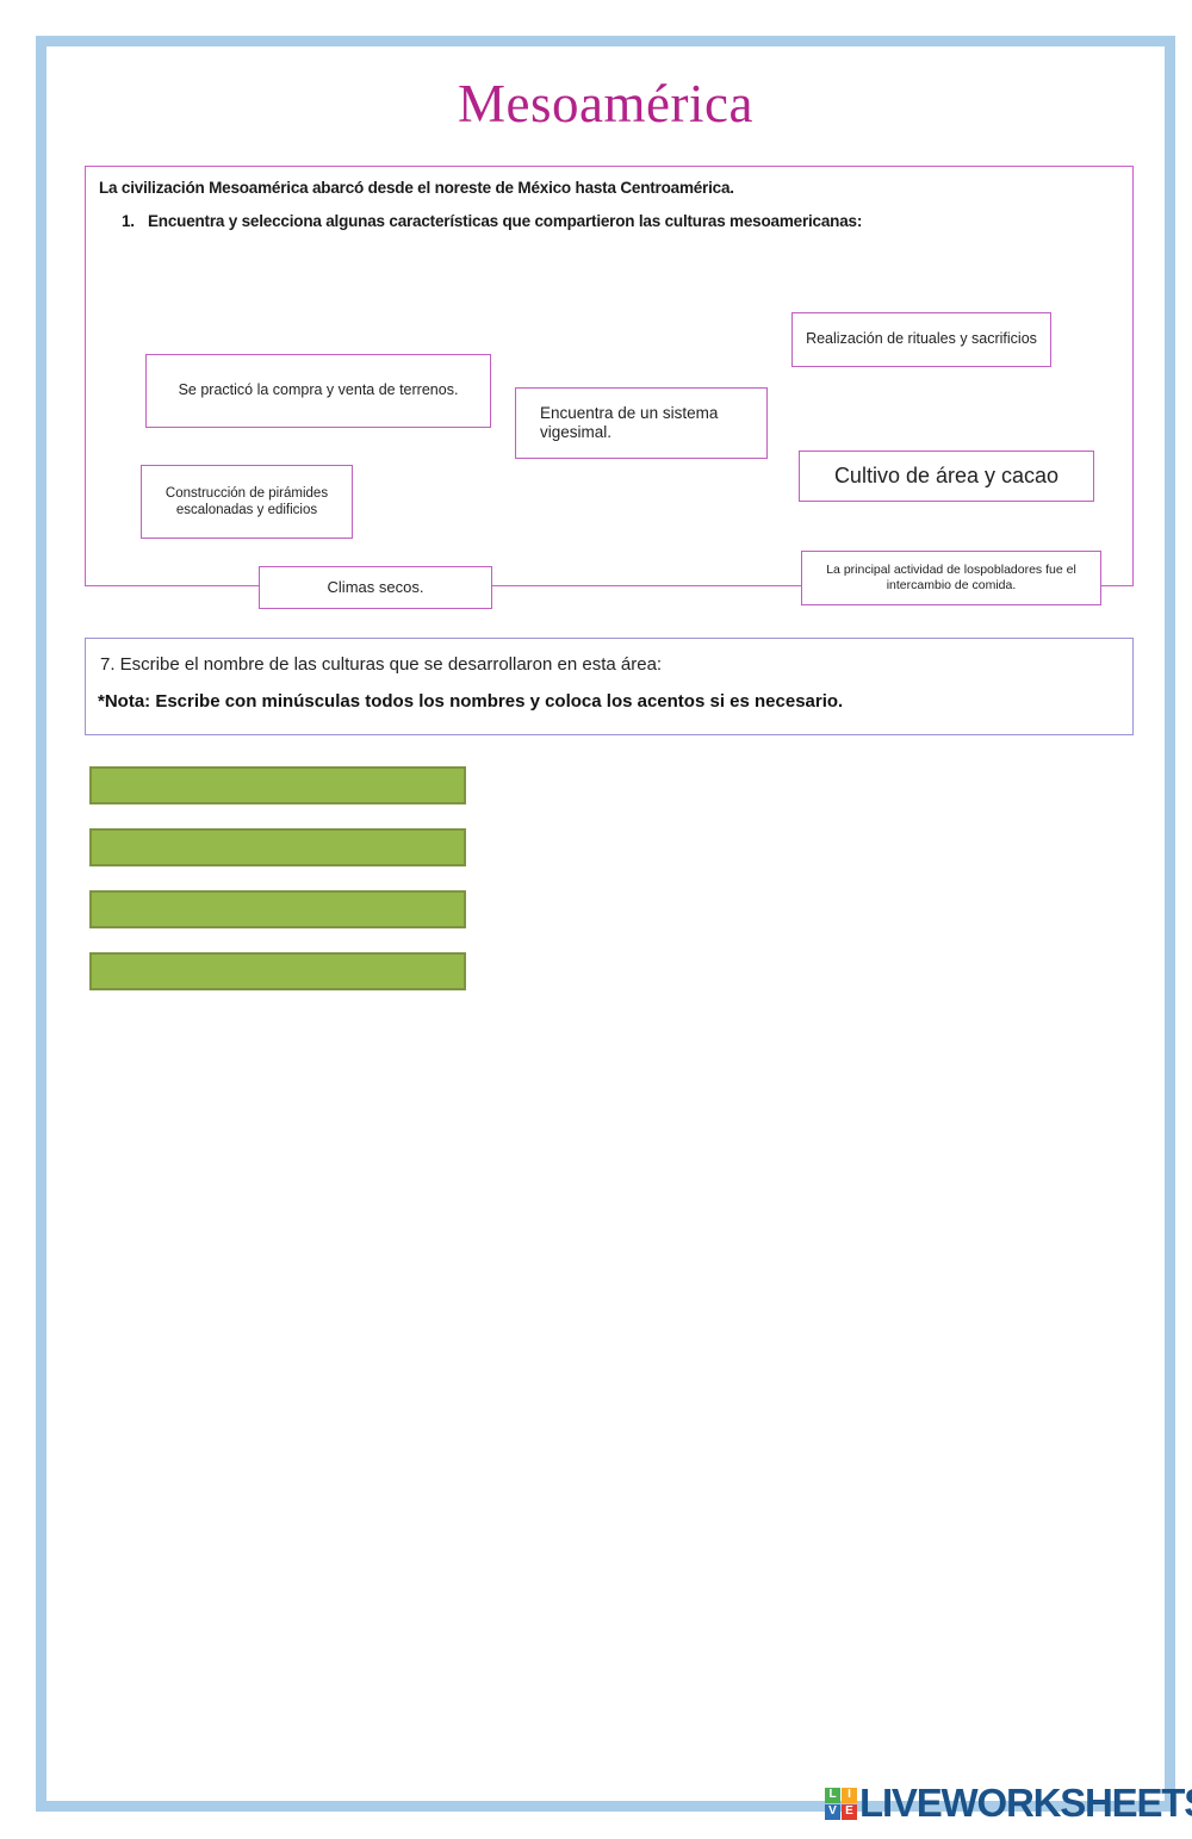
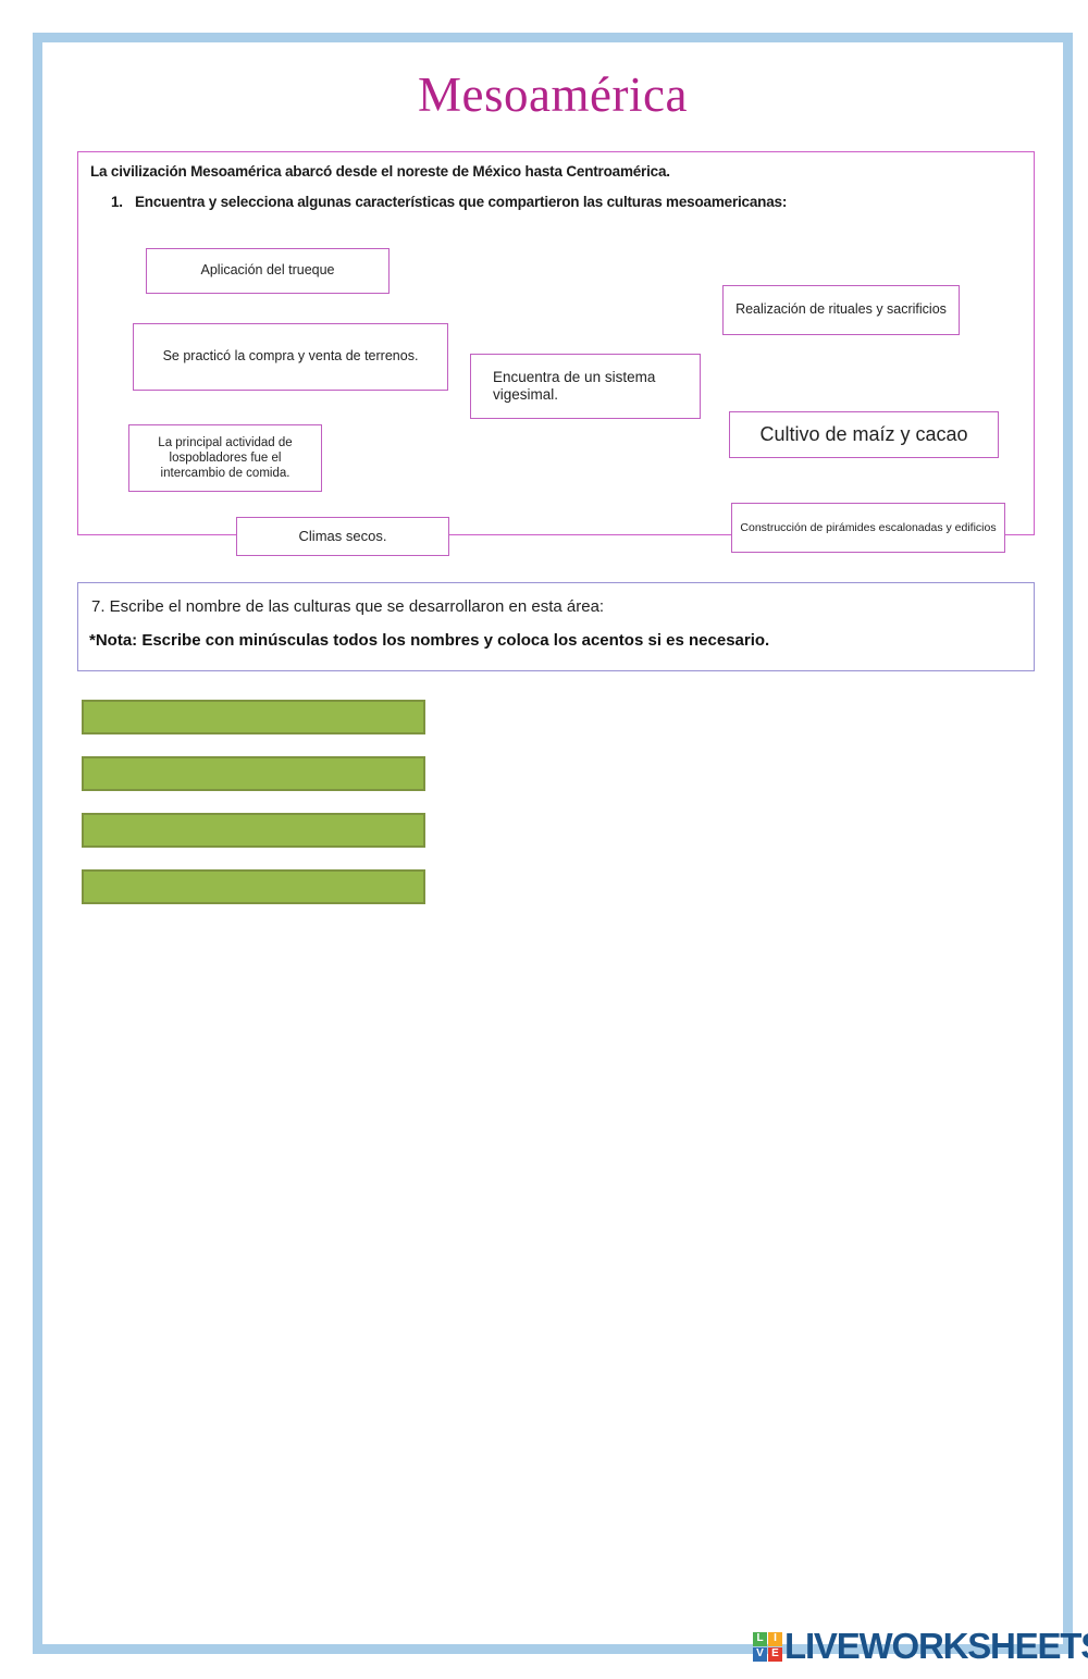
  Mesoamérica
  La civilización Mesoamérica abarcó desde el noreste de México hasta Centroamérica.
  1. Encuentra y selecciona algunas características que compartieron las culturas mesoamericanas:
+ Aplicación del trueque
  Se practicó la compra y venta de terrenos.
- Construcción de pirámides escalonadas y edificios
+ La principal actividad de lospobladores fue el intercambio de comida.
  Climas secos.
  Encuentra de un sistema vigesimal.
  Realización de rituales y sacrificios
- Cultivo de área y cacao
+ Cultivo de maíz y cacao
- La principal actividad de lospobladores fue el intercambio de comida.
+ Construcción de pirámides escalonadas y edificios
  7. Escribe el nombre de las culturas que se desarrollaron en esta área:
  *Nota: Escribe con minúsculas todos los nombres y coloca los acentos si es necesario.
  L
  I
  V
  E
  LIVEWORKSHEET
